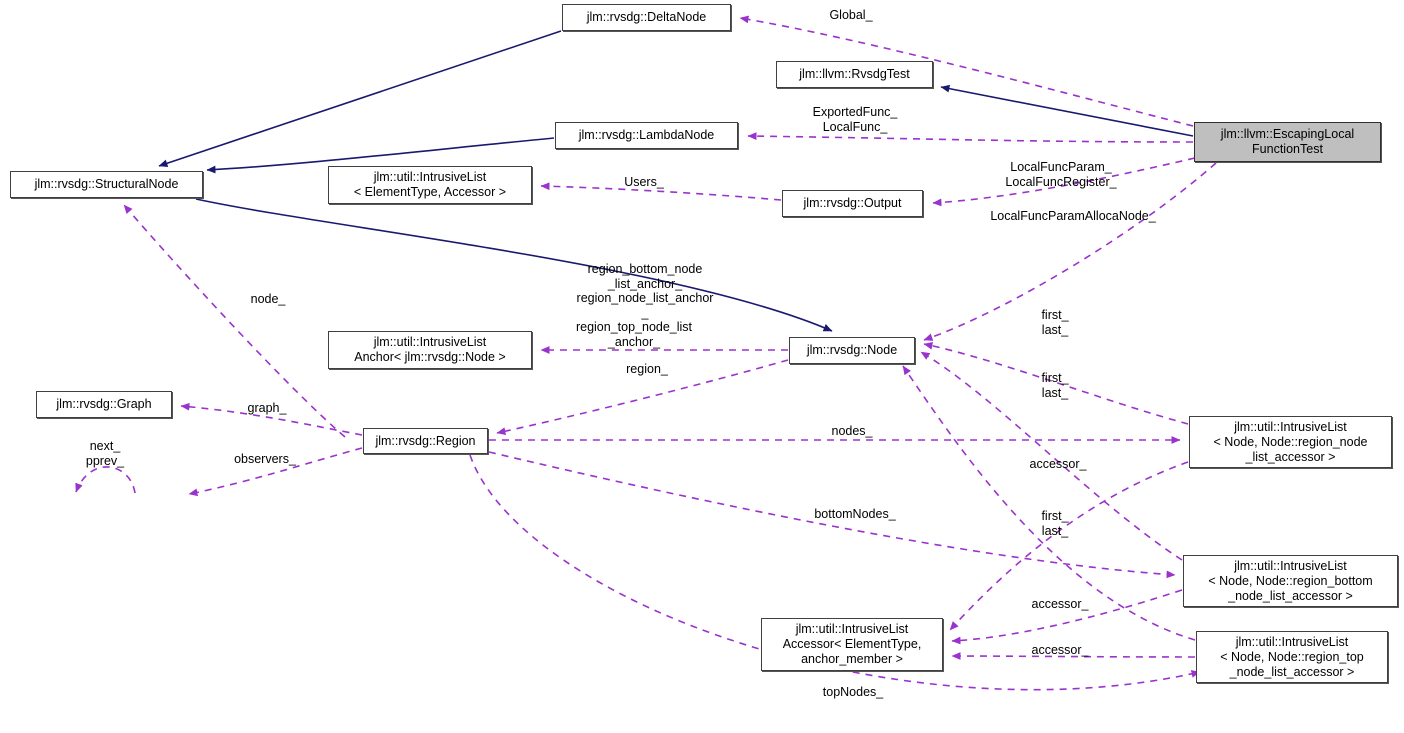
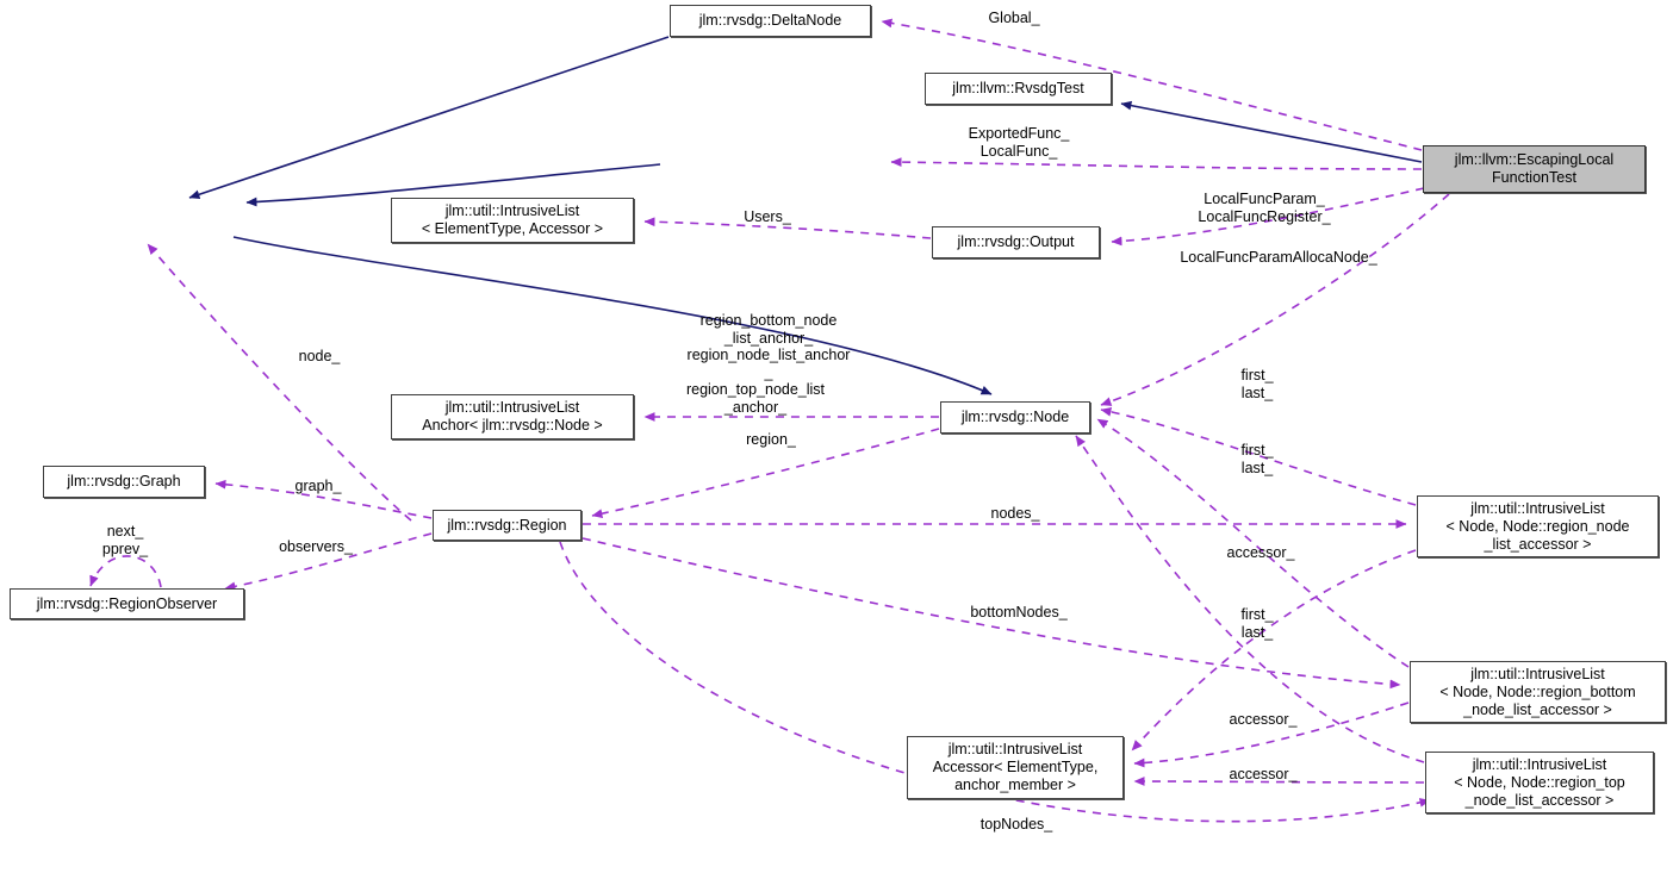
  jlm::rvsdg::DeltaNode
  jlm::llvm::RvsdgTest
- jlm::rvsdg::LambdaNode
  jlm::llvm::EscapingLocal
  FunctionTest
- jlm::rvsdg::StructuralNode
  jlm::util::IntrusiveList
  < ElementType, Accessor >
  jlm::rvsdg::Output
  jlm::util::IntrusiveList
  Anchor< jlm::rvsdg::Node >
  jlm::rvsdg::Node
  jlm::rvsdg::Graph
  jlm::util::IntrusiveList
  < Node, Node::region_node
  _list_accessor >
  jlm::rvsdg::Region
+ jlm::rvsdg::RegionObserver
  jlm::util::IntrusiveList
  < Node, Node::region_bottom
  _node_list_accessor >
  jlm::util::IntrusiveList
  Accessor< ElementType,
  anchor_member >
  jlm::util::IntrusiveList
  < Node, Node::region_top
  _node_list_accessor >
  Global_
  ExportedFunc_
  LocalFunc_
  Users_
  LocalFuncParam_
  LocalFuncRegister_
  LocalFuncParamAllocaNode_
  region_bottom_node
  _list_anchor_
  region_node_list_anchor
  _
  region_top_node_list
  _anchor_
  region_
  node_
  graph_
  next_
  pprev_
  observers_
  nodes_
  first_
  last_
  first_
  last_
  accessor_
  bottomNodes_
  first_
  last_
  accessor_
  accessor_
  topNodes_
